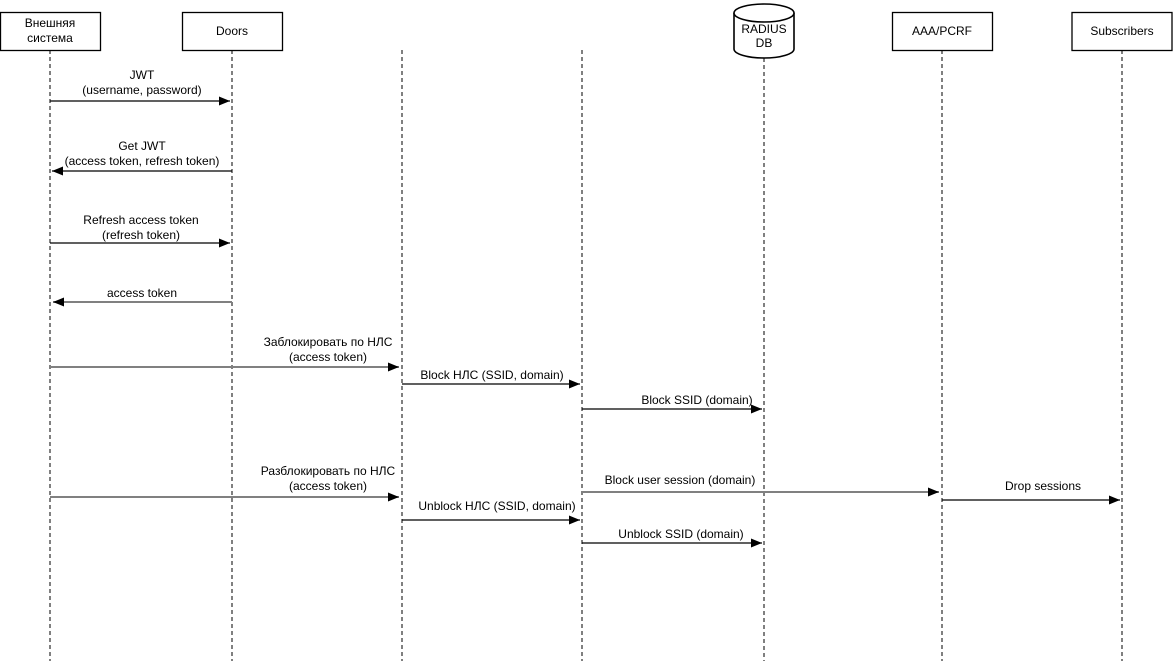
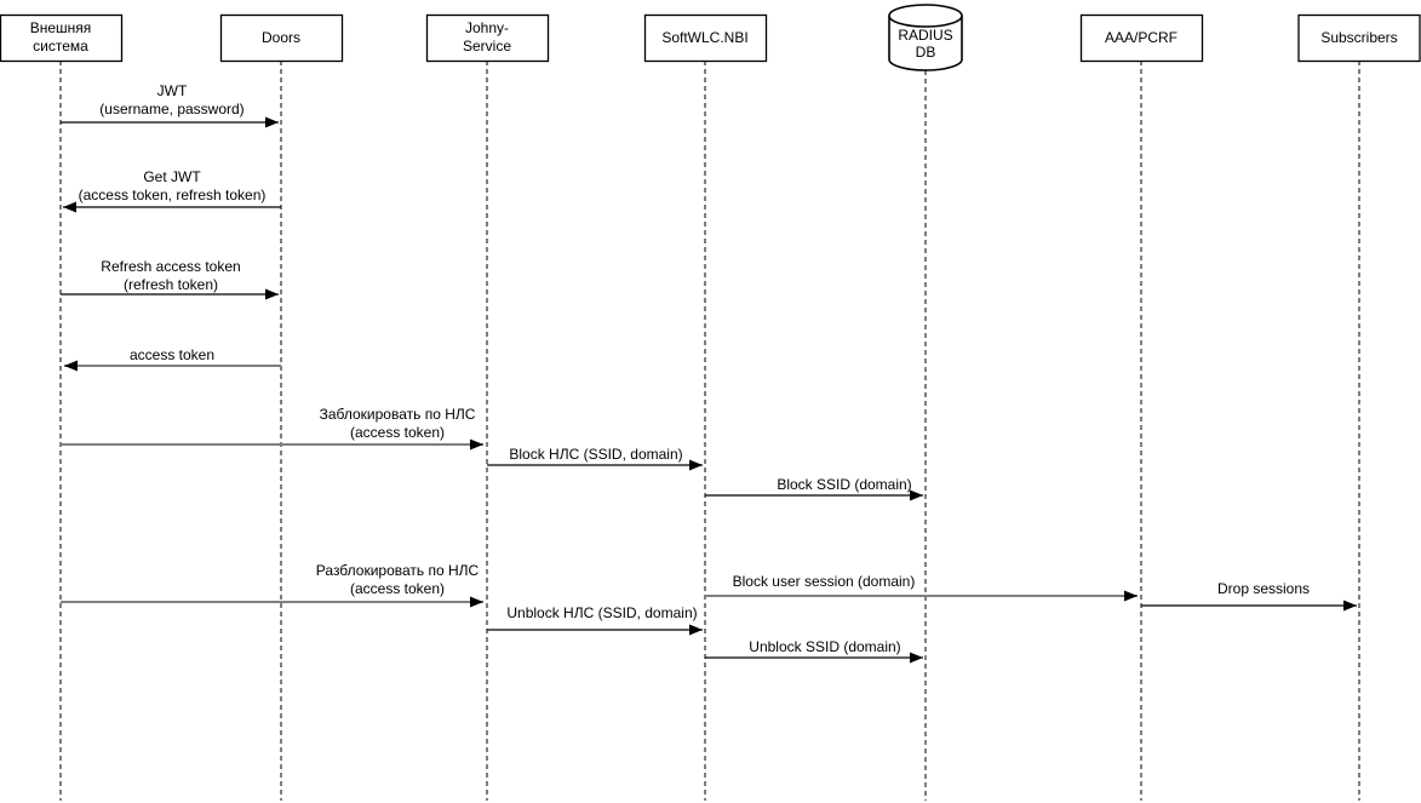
  Внешняя
  система
  Doors
+ Johny-
+ Service
+ SoftWLC.NBI
  RADIUS
  DB
  AAA/PCRF
  Subscribers
  JWT
  (username, password)
  Get JWT
  (access token, refresh token)
  Refresh access token
  (refresh token)
  access token
  Заблокировать по НЛС
  (access token)
  Block НЛС (SSID, domain)
  Block SSID (domain)
  Разблокировать по НЛС
  (access token)
  Block user session (domain)
  Drop sessions
  Unblock НЛС (SSID, domain)
  Unblock SSID (domain)
